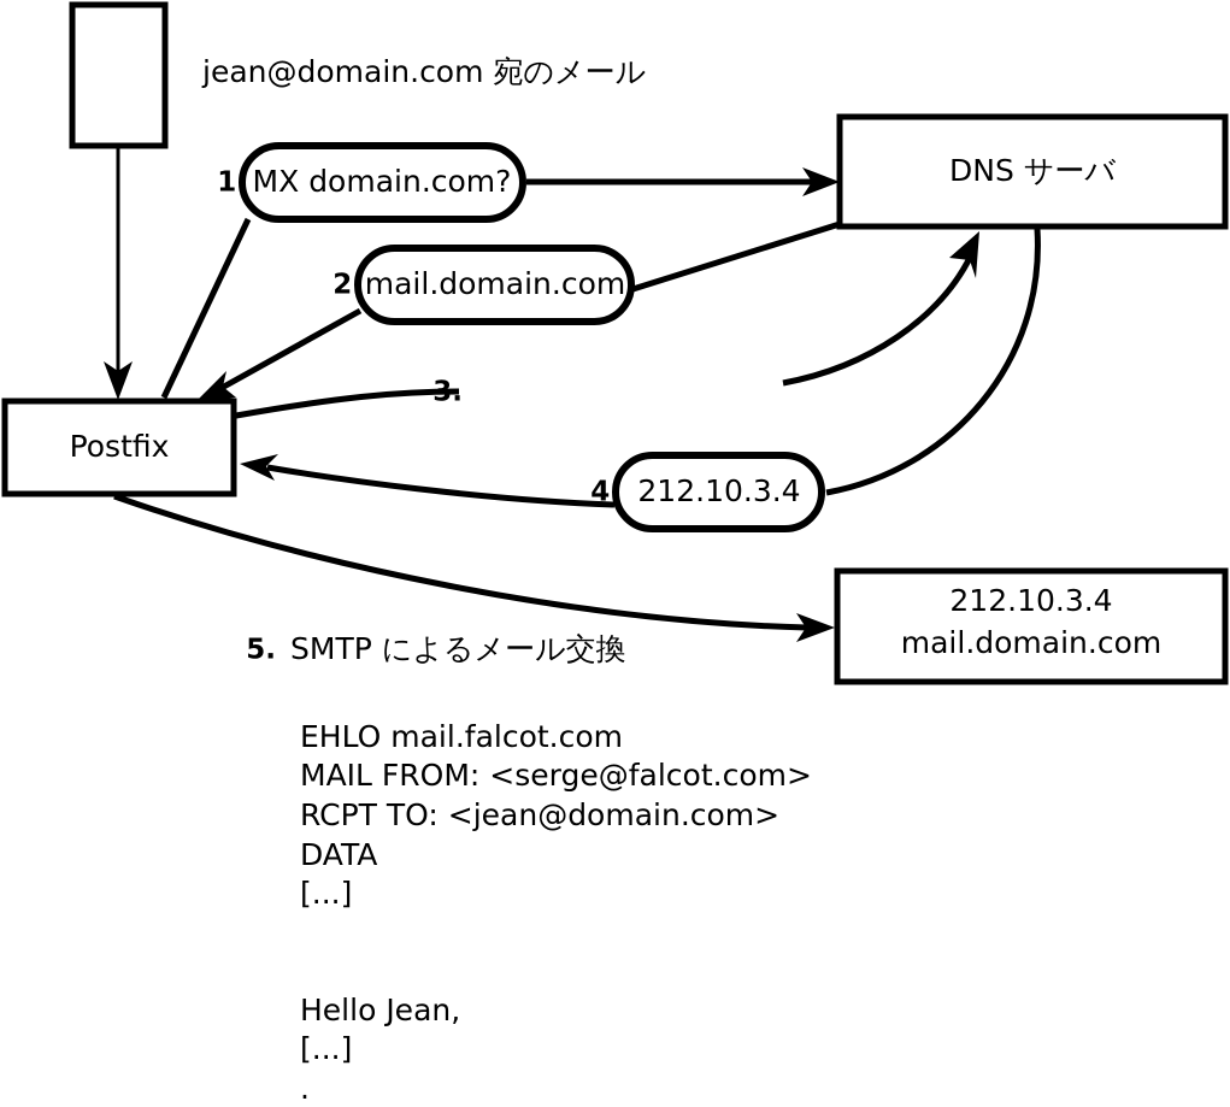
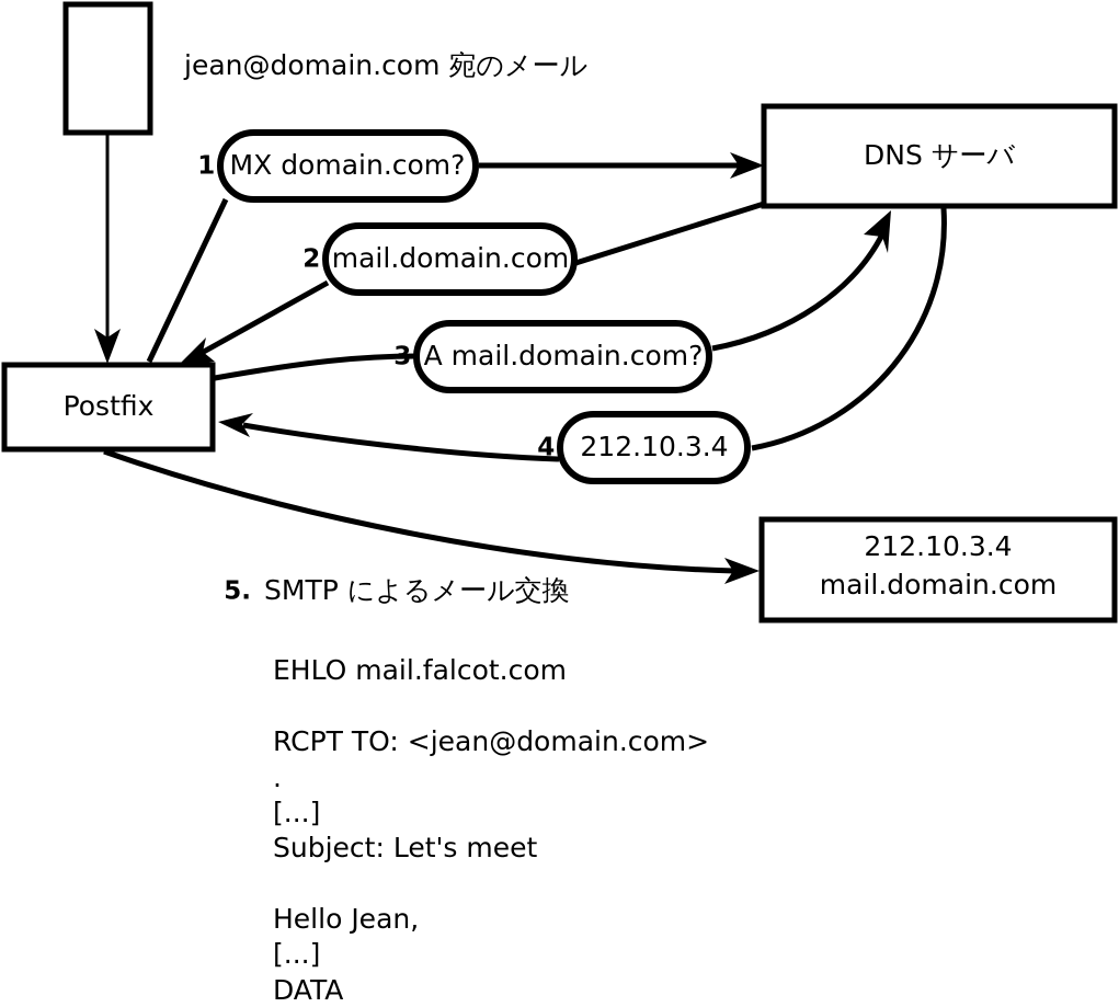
  Postfix
  DNS サーバ
  212.10.3.4
  mail.domain.com
  MX domain.com?
  1.
  mail.domain.com
  2.
+ A mail.domain.com?
  3.
  212.10.3.4
  4.
  jean@domain.com 宛のメール
  5.
  SMTP によるメール交換
  EHLO mail.falcot.com
- MAIL FROM: <serge@falcot.com>
  RCPT TO: <jean@domain.com>
- DATA
+ .
  [...]
+ Subject: Let's meet
  Hello Jean,
  [...]
- .
+ DATA
